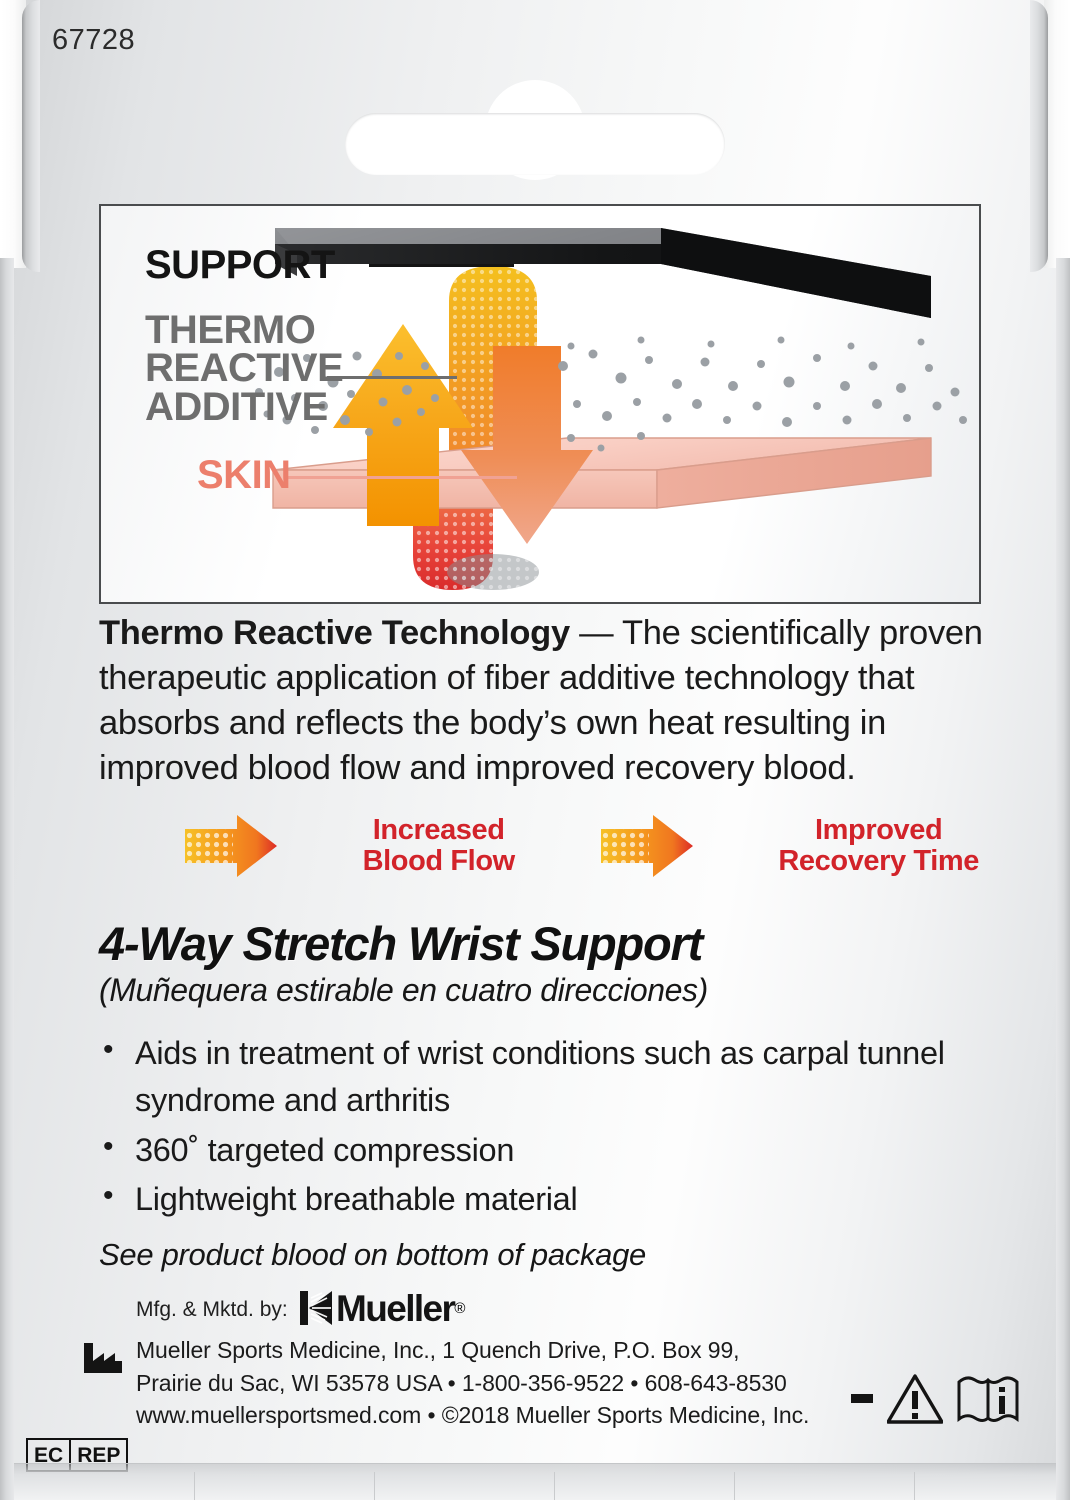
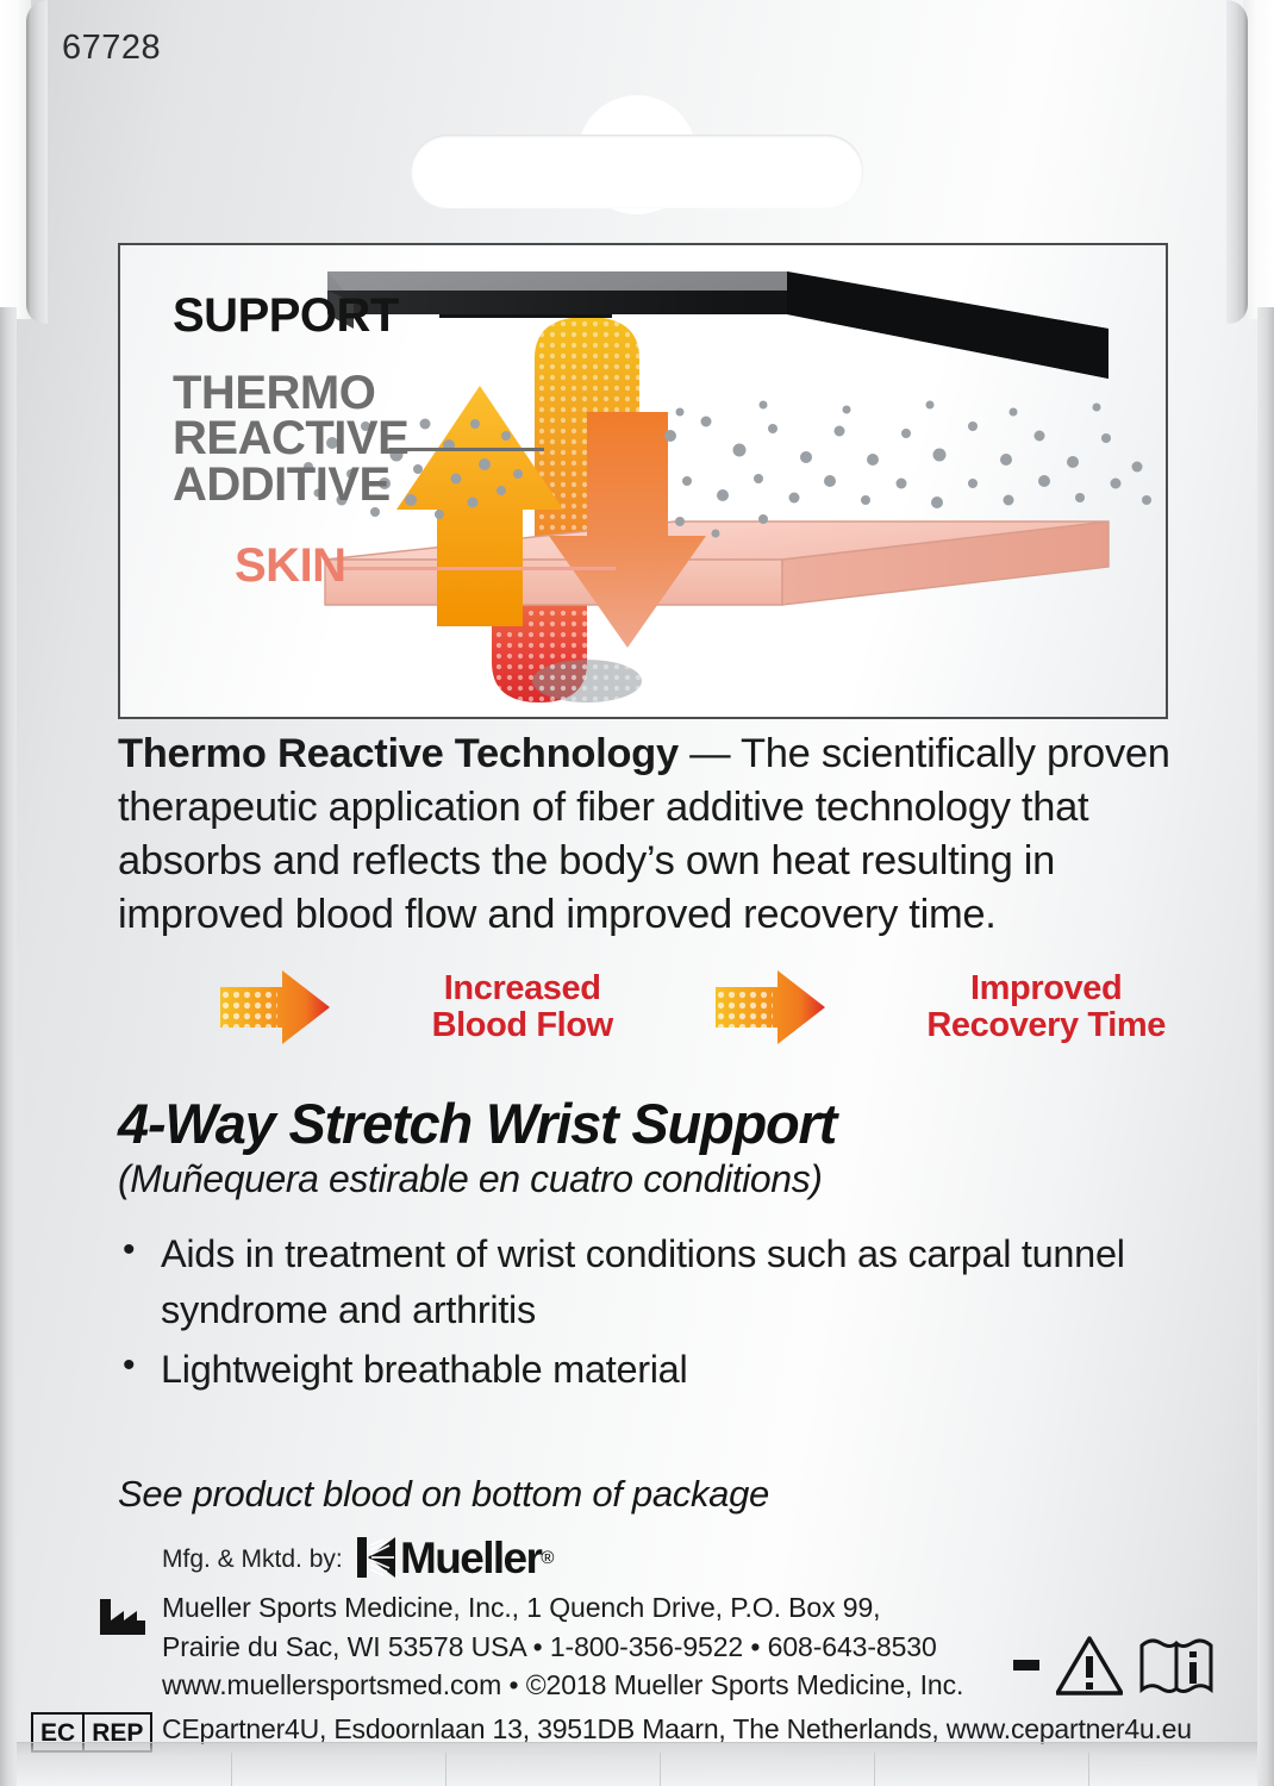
  67728
  SUPPORT
  THERMO
  REACTIVE
  ADDITIVE
  SKIN
- Thermo Reactive Technology — The scientifically proven therapeutic application of fiber additive technology that absorbs and reflects the body’s own heat resulting in improved blood flow and improved recovery blood.
+ Thermo Reactive Technology — The scientifically proven therapeutic application of fiber additive technology that absorbs and reflects the body’s own heat resulting in improved blood flow and improved recovery time.
  Increased
  Blood Flow
  Improved
  Recovery Time
  4-Way Stretch Wrist Support
- (Muñequera estirable en cuatro direcciones)
+ (Muñequera estirable en cuatro conditions)
  Aids in treatment of wrist conditions such as carpal tunnel syndrome and arthritis
- 360˚ targeted compression
  Lightweight breathable material
  See product blood on bottom of package
  Mfg. & Mktd. by:
  Mueller
  ®
  Mueller Sports Medicine, Inc., 1 Quench Drive, P.O. Box 99,
  Prairie du Sac, WI 53578 USA • 1-800-356-9522 • 608-643-8530
  www.muellersportsmed.com • ©2018 Mueller Sports Medicine, Inc.
  EC
  REP
+ CEpartner4U, Esdoornlaan 13, 3951DB Maarn, The Netherlands, www.cepartner4u.eu
